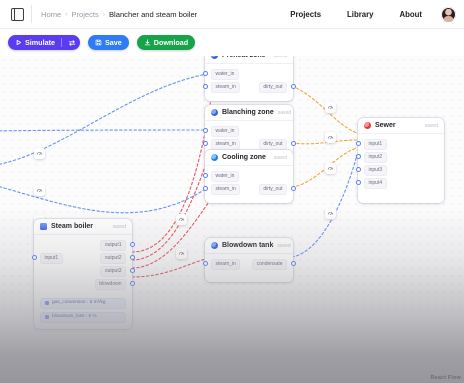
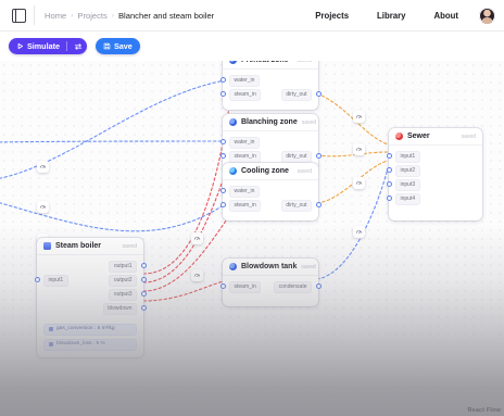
  Home
  Projects
  Blancher and steam boiler
  Projects
  Library
  About
  Simulate
  Save
- Download
